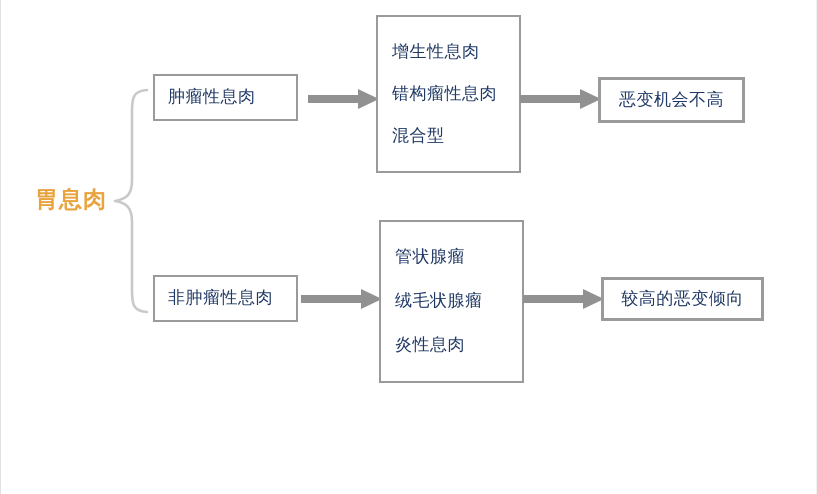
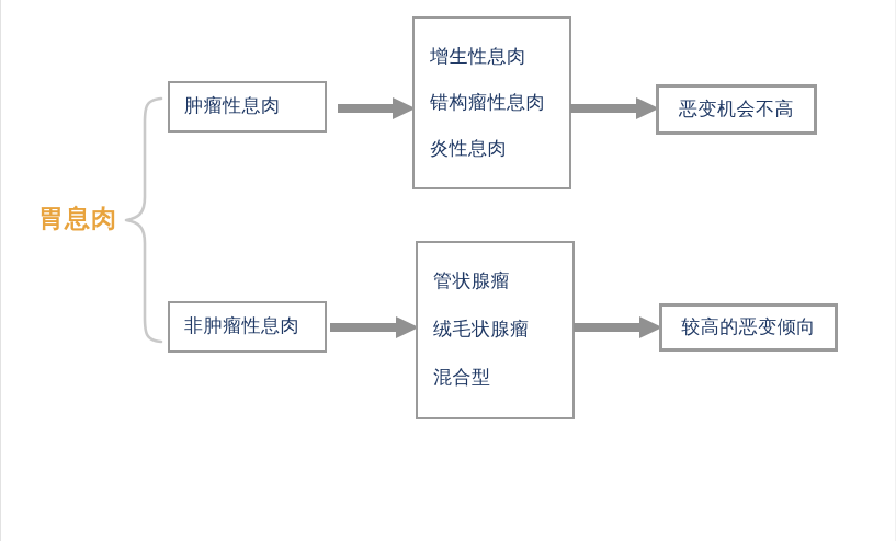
  胃息肉
  肿瘤性息肉
  增生性息肉
  错构瘤性息肉
- 混合型
+ 炎性息肉
  恶变机会不高
  非肿瘤性息肉
  管状腺瘤
  绒毛状腺瘤
- 炎性息肉
+ 混合型
  较高的恶变倾向
